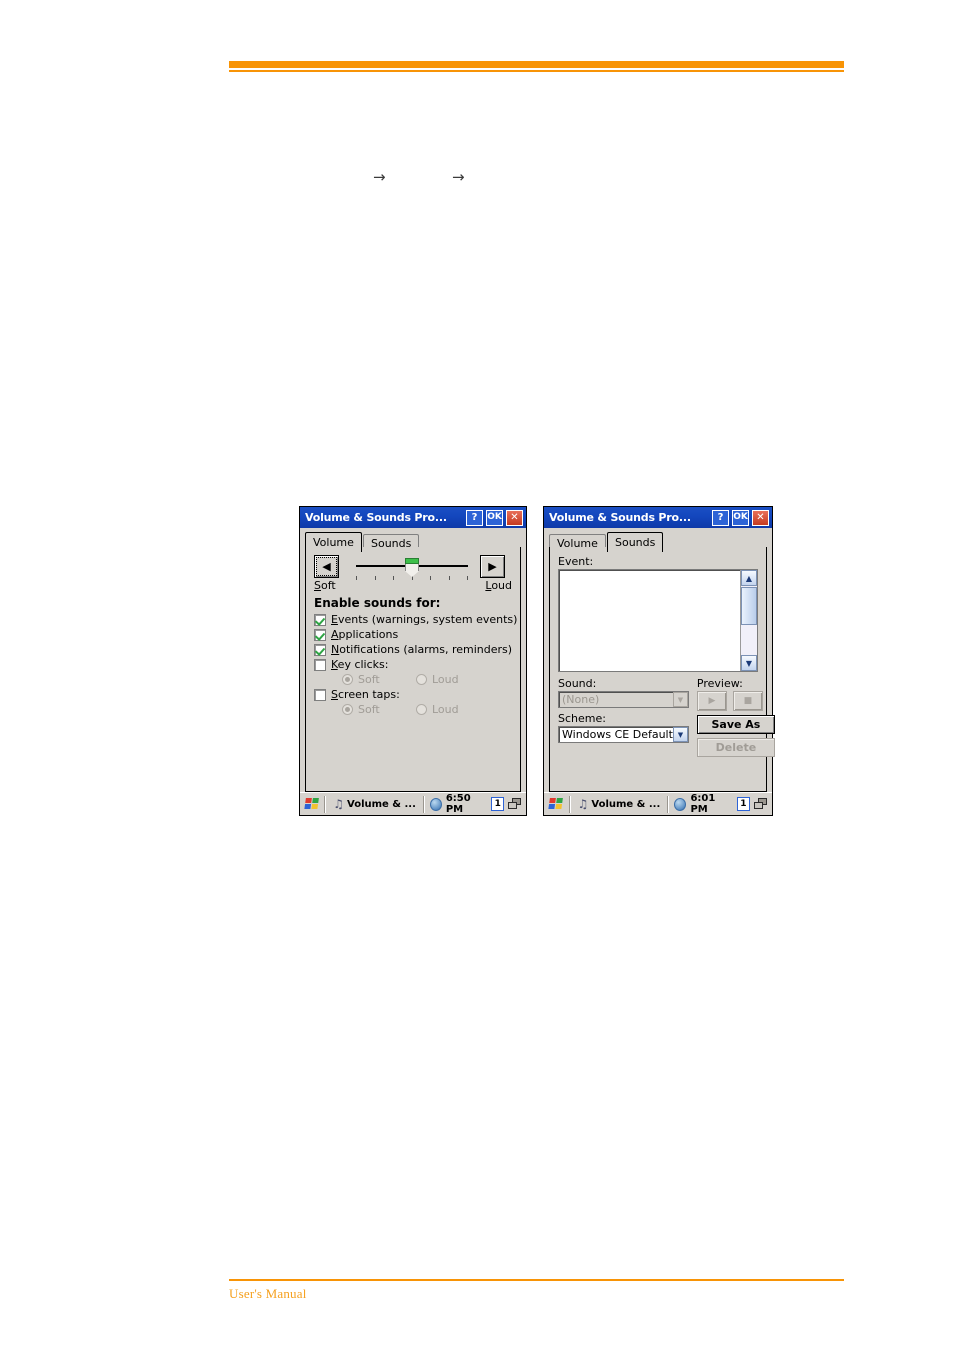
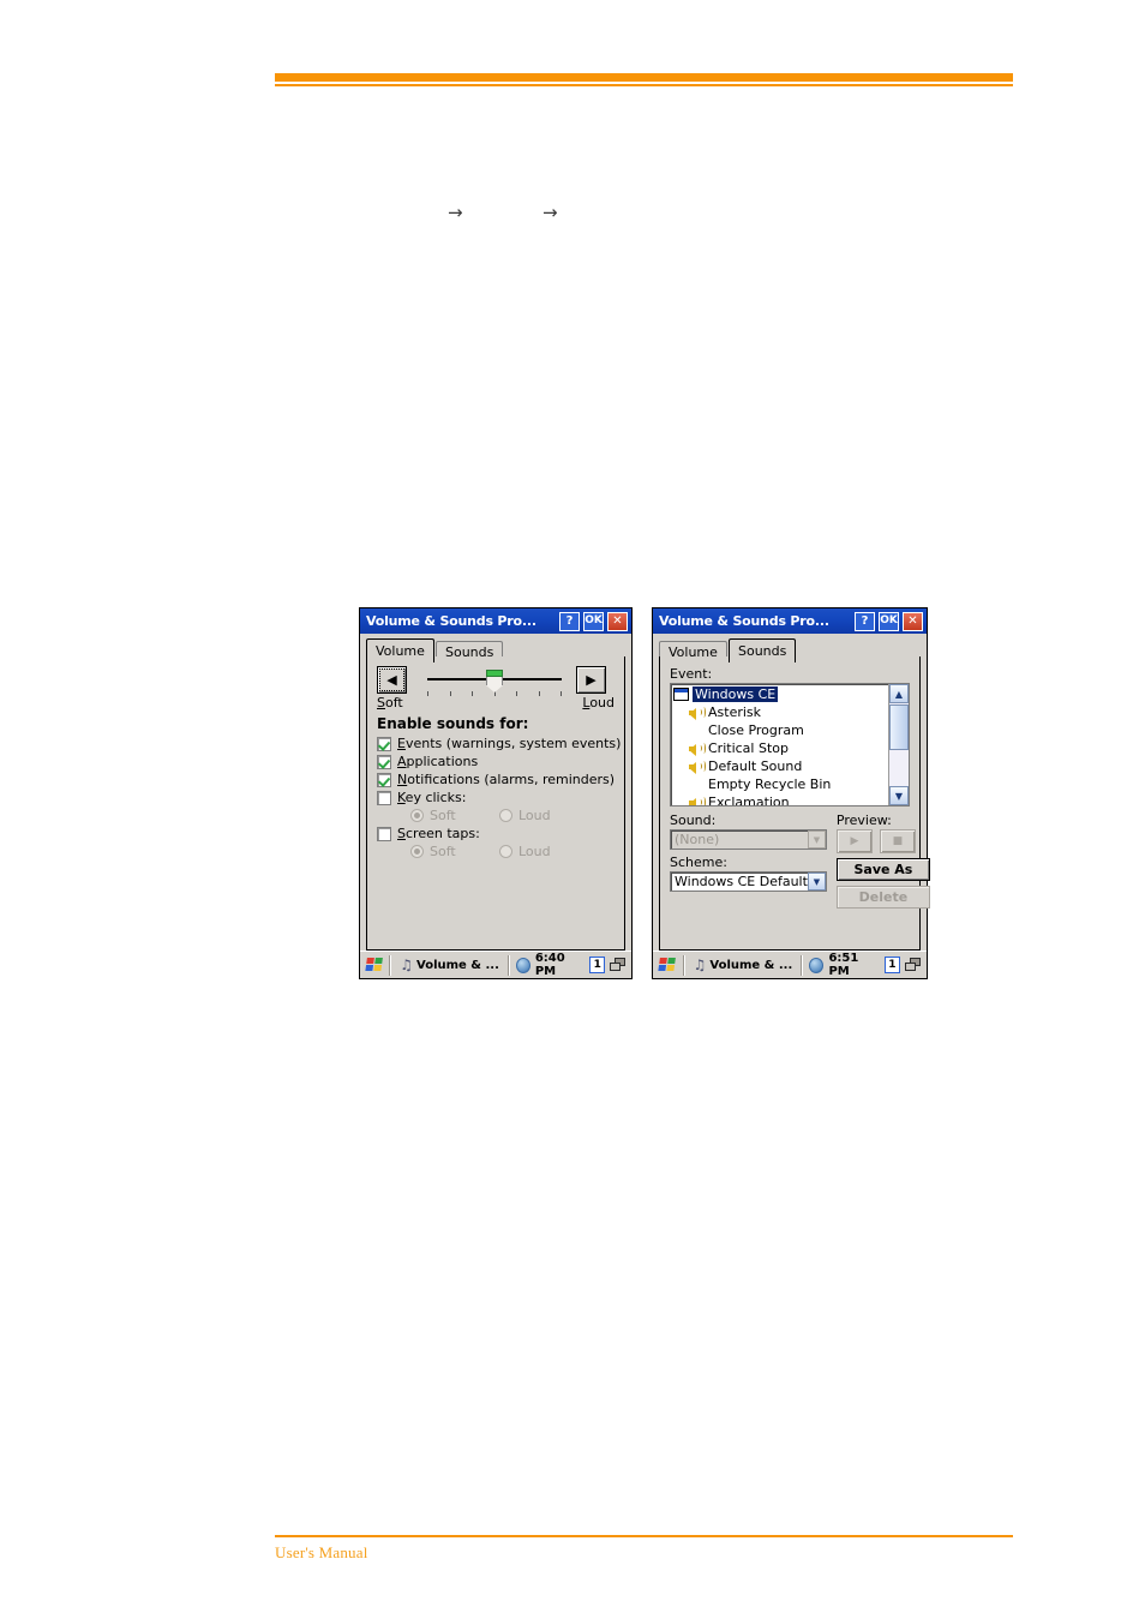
  →
  →
  User's Manual
  Volume & Sounds Pro...
  ?
  OK
  ✕
  Volume
  Sounds
  ◀
  Soft
  ▶
  Loud
  Enable sounds for:
  Events (warnings, system events)
  Applications
  Notifications (alarms, reminders)
  Key clicks:
  Soft
  Loud
  Screen taps:
  Soft
  Loud
  ♫
  Volume & ...
- 6:50 PM
+ 6:40 PM
  1
  Volume & Sounds Pro...
  ?
  OK
  ✕
  Volume
  Sounds
  Event:
+ Windows CE
+ Asterisk
+ Close Program
+ Critical Stop
+ Default Sound
+ Empty Recycle Bin
+ Exclamation
  ▲
  ▼
  Sound:
  (None)
  ▼
  Scheme:
  Windows CE Default
  ▼
  Preview:
  ▶
  ■
  Save As
  Delete
  ♫
  Volume & ...
- 6:01 PM
+ 6:51 PM
  1
